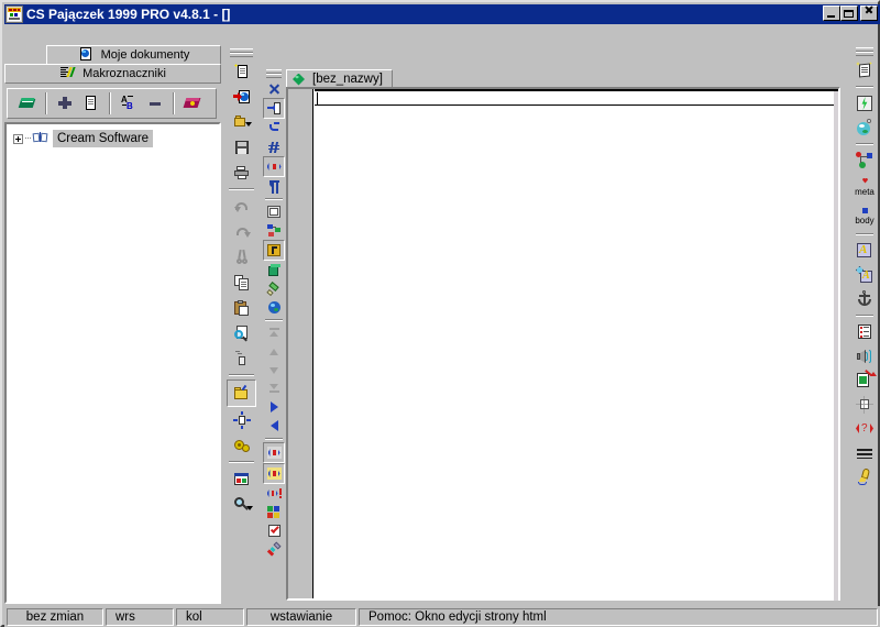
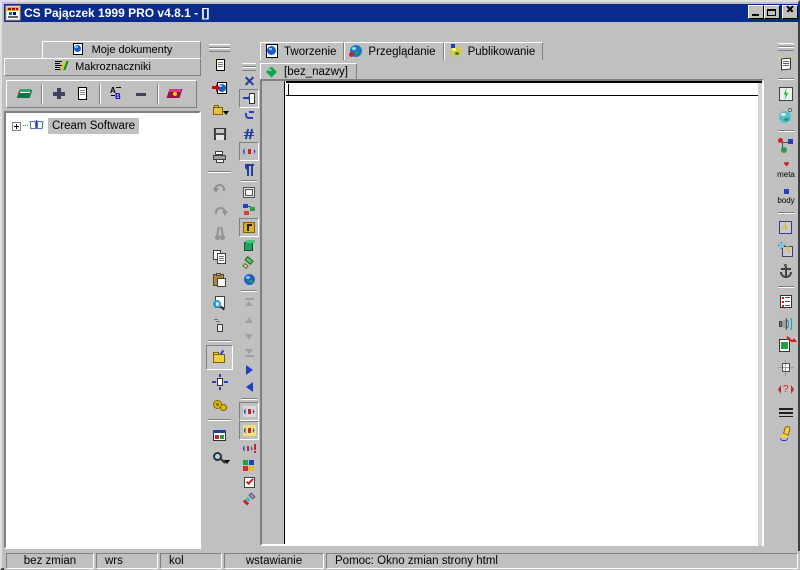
  CS Pajączek 1999 PRO v4.8.1 - []
  Moje dokumenty
  Makroznaczniki
  A
  B
  Cream Software
+ Tworzenie
+ Przeglądanie
+ Publikowanie
  [bez_nazwy]
  meta
  body
  A
  A
  ?
  bez zmian
  wrs
  kol
  wstawianie
- Pomoc: Okno edycji strony html
+ Pomoc: Okno zmian strony html
